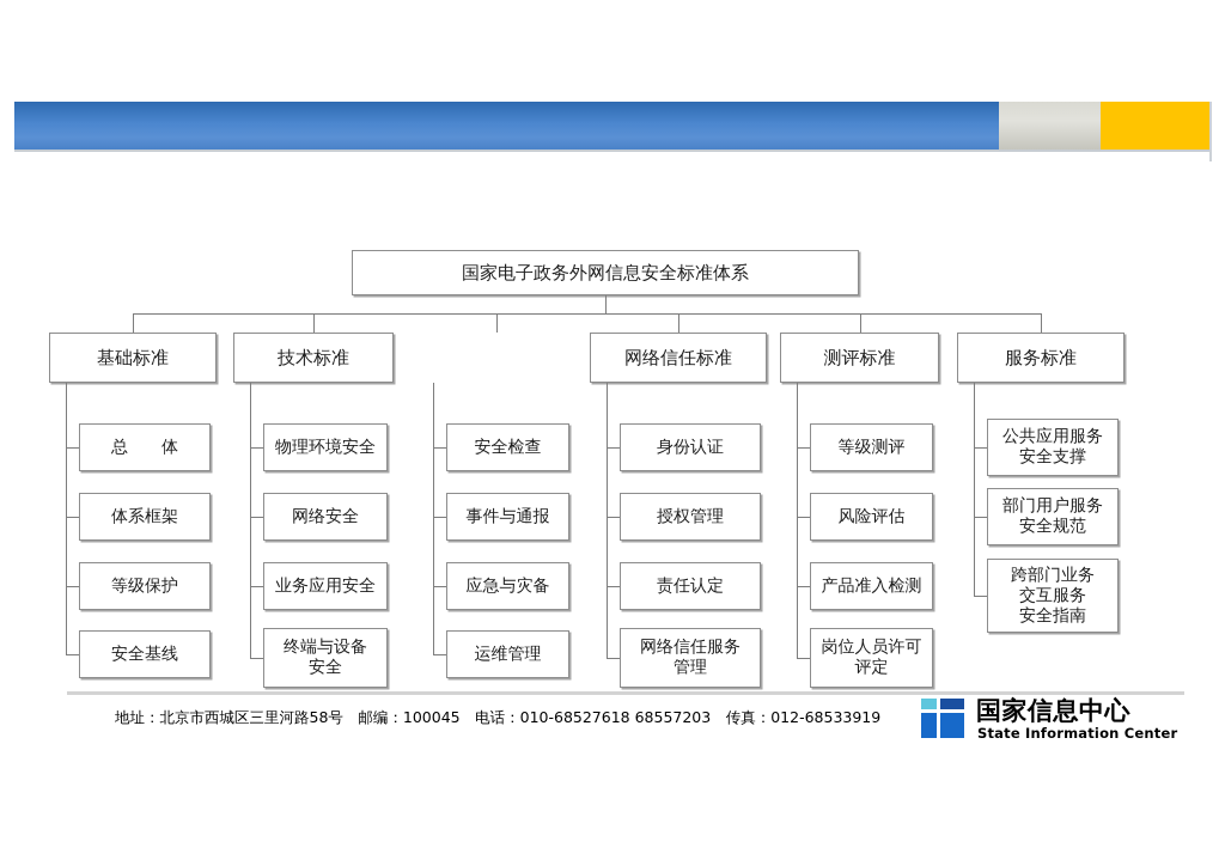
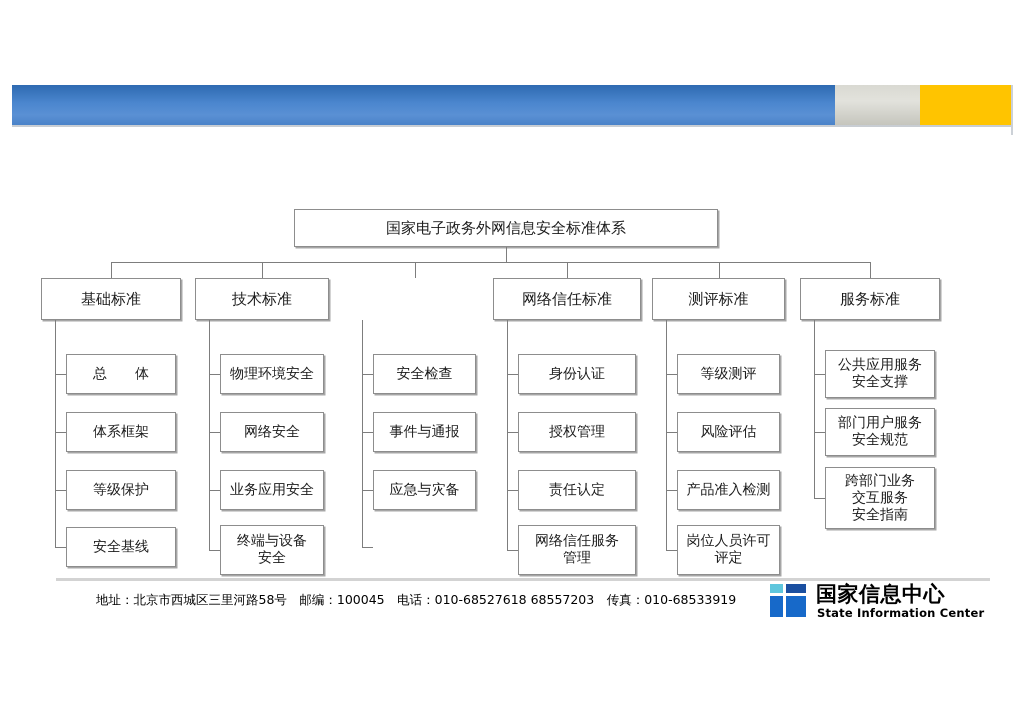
  国家电子政务外网信息安全标准体系
  基础标准
  总 体
  体系框架
  等级保护
  安全基线
  技术标准
  物理环境安全
  网络安全
  业务应用安全
  终端与设备
  安全
  安全检查
  事件与通报
  应急与灾备
- 运维管理
  网络信任标准
  身份认证
  授权管理
  责任认定
  网络信任服务
  管理
  测评标准
  等级测评
  风险评估
  产品准入检测
  岗位人员许可
  评定
  服务标准
  公共应用服务
  安全支撑
  部门用户服务
  安全规范
  跨部门业务
  交互服务
  安全指南
- 地址：北京市西城区三里河路58号 邮编：100045 电话：010-68527618 68557203 传真：012-68533919
+ 地址：北京市西城区三里河路58号 邮编：100045 电话：010-68527618 68557203 传真：010-68533919
  国家信息中心
  State Information Center
